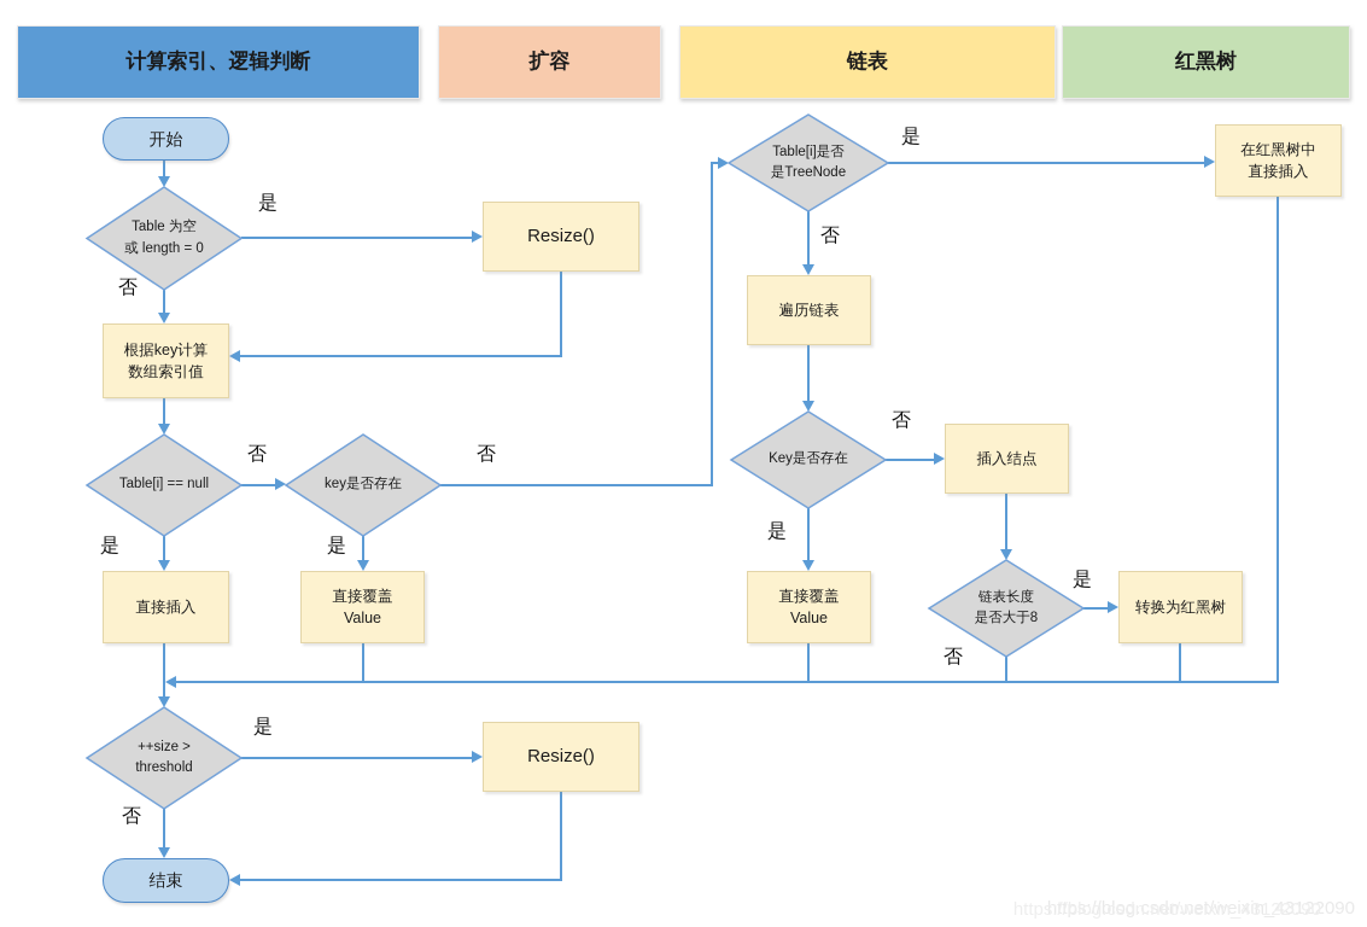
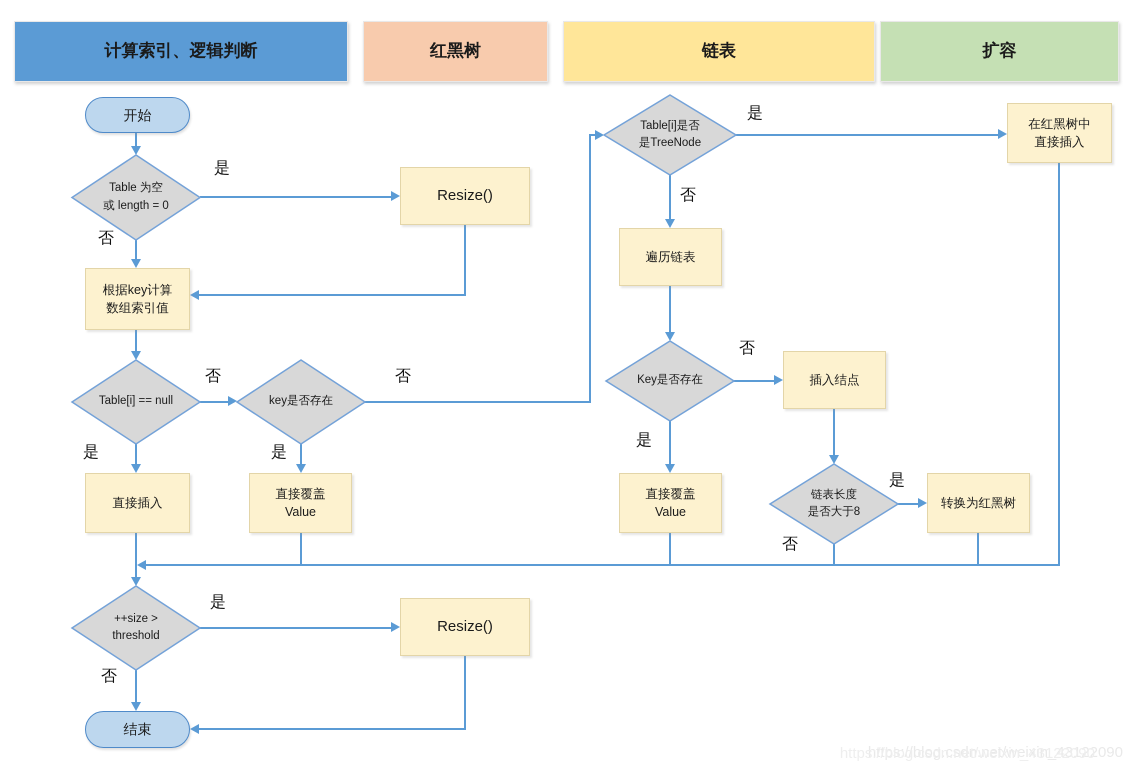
  计算索引、逻辑判断
- 扩容
+ 红黑树
  链表
- 红黑树
+ 扩容
  开始
  Table 为空
  或 length = 0
  Resize()
  根据key计算
  数组索引值
  Table[i] == null
  key是否存在
  直接插入
  直接覆盖
  Value
  Table[i]是否
  是TreeNode
  在红黑树中
  直接插入
  遍历链表
  Key是否存在
  插入结点
  直接覆盖
  Value
  链表长度
  是否大于8
  转换为红黑树
  ++size >
  threshold
  Resize()
  结束
  是
  否
  否
  是
  是
  否
  是
  否
  否
  是
  是
  否
  是
  否
